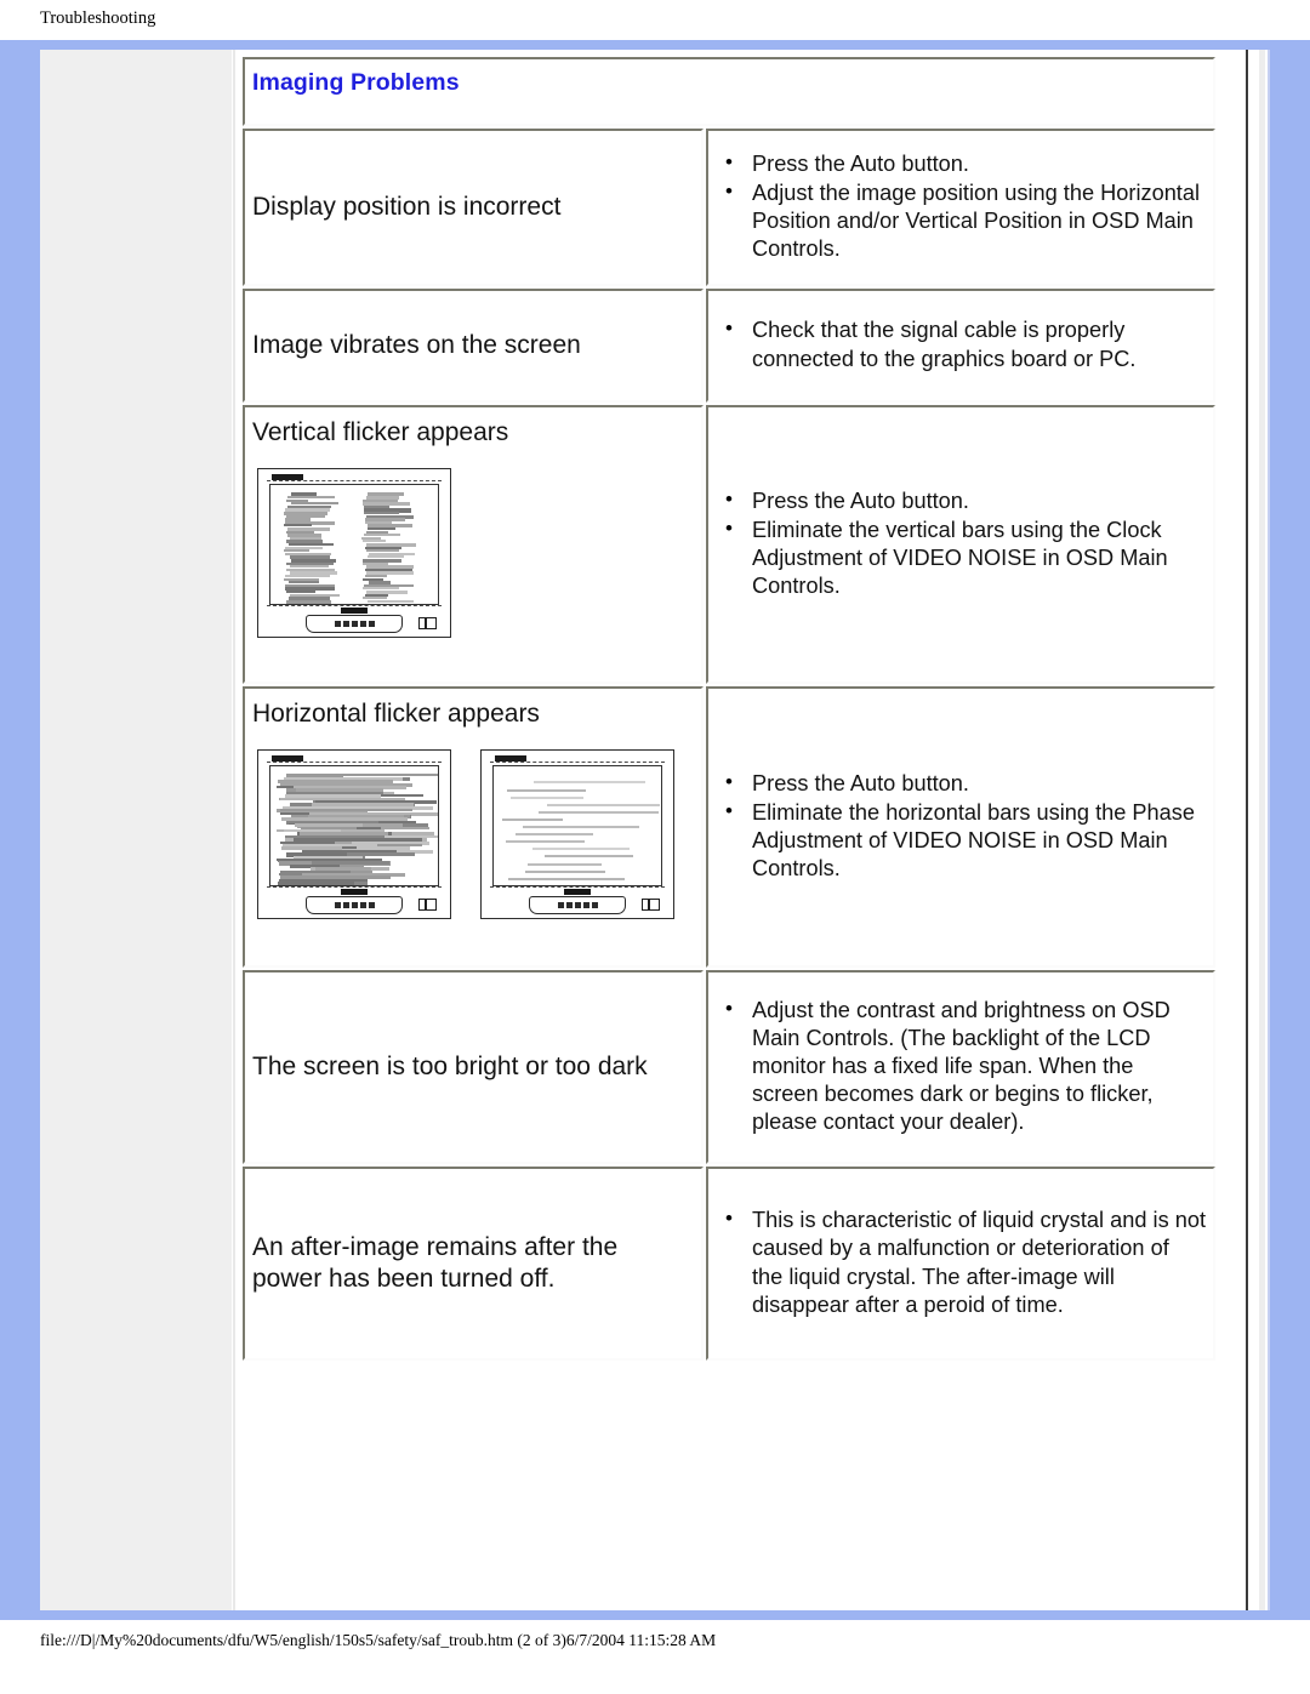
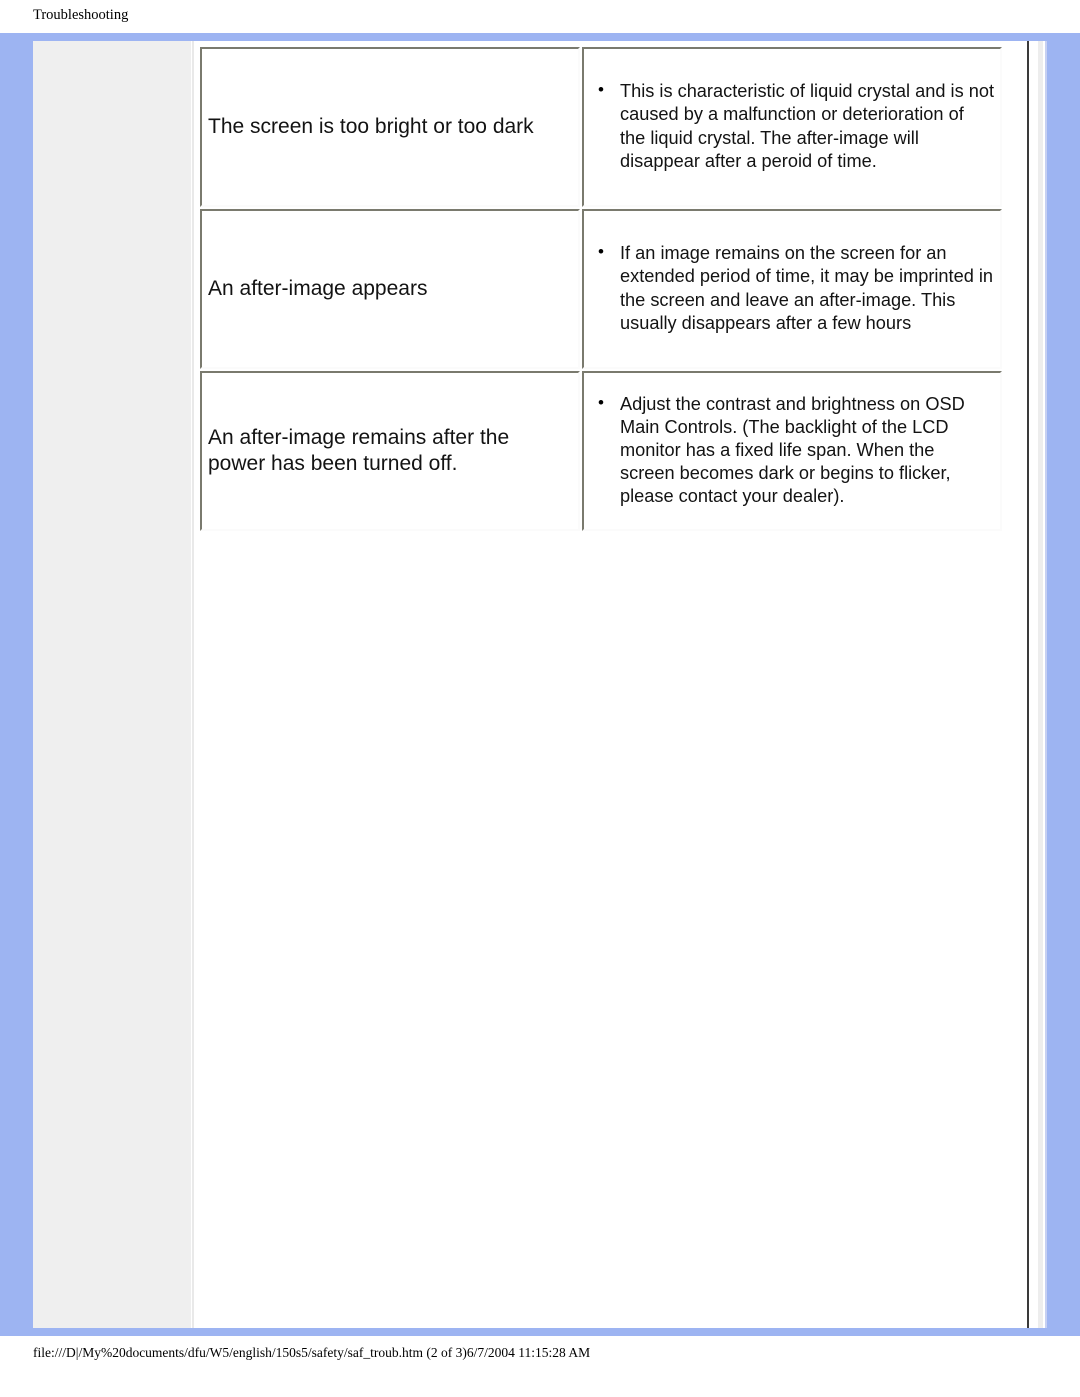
  Troubleshooting
- Imaging Problems
- Display position is incorrect	Press the Auto button. Adjust the image position using the Horizontal Position and/or Vertical Position in OSD Main Controls.
- Image vibrates on the screen	Check that the signal cable is properly connected to the graphics board or PC.
- Vertical flicker appears	Press the Auto button. Eliminate the vertical bars using the Clock Adjustment of VIDEO NOISE in OSD Main Controls.
- Horizontal flicker appears	Press the Auto button. Eliminate the horizontal bars using the Phase Adjustment of VIDEO NOISE in OSD Main Controls.
- The screen is too bright or too dark	Adjust the contrast and brightness on OSD Main Controls. (The backlight of the LCD monitor has a fixed life span. When the screen becomes dark or begins to flicker, please contact your dealer).
+ The screen is too bright or too dark	This is characteristic of liquid crystal and is not caused by a malfunction or deterioration of the liquid crystal. The after-image will disappear after a peroid of time.
+ An after-image appears	If an image remains on the screen for an extended period of time, it may be imprinted in the screen and leave an after-image. This usually disappears after a few hours
- An after-image remains after the power has been turned off.	This is characteristic of liquid crystal and is not caused by a malfunction or deterioration of the liquid crystal. The after-image will disappear after a peroid of time.
+ An after-image remains after the power has been turned off.	Adjust the contrast and brightness on OSD Main Controls. (The backlight of the LCD monitor has a fixed life span. When the screen becomes dark or begins to flicker, please contact your dealer).
  file:///D|/My%20documents/dfu/W5/english/150s5/safety/saf_troub.htm (2 of 3)6/7/2004 11:15:28 AM
